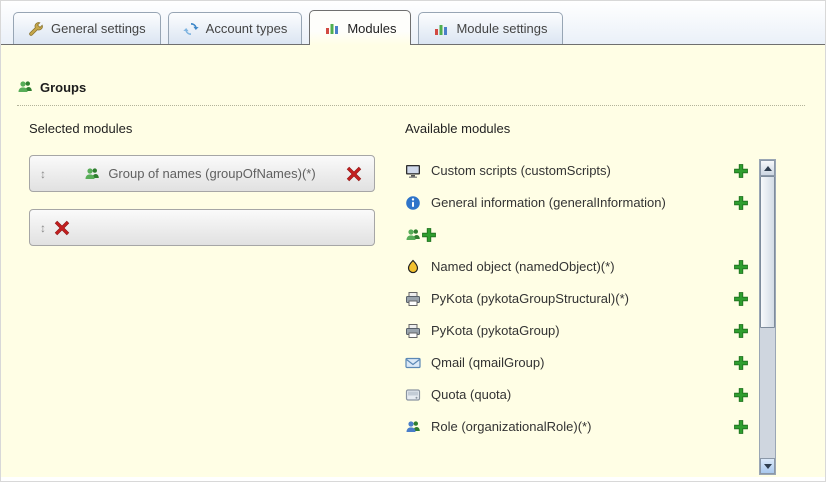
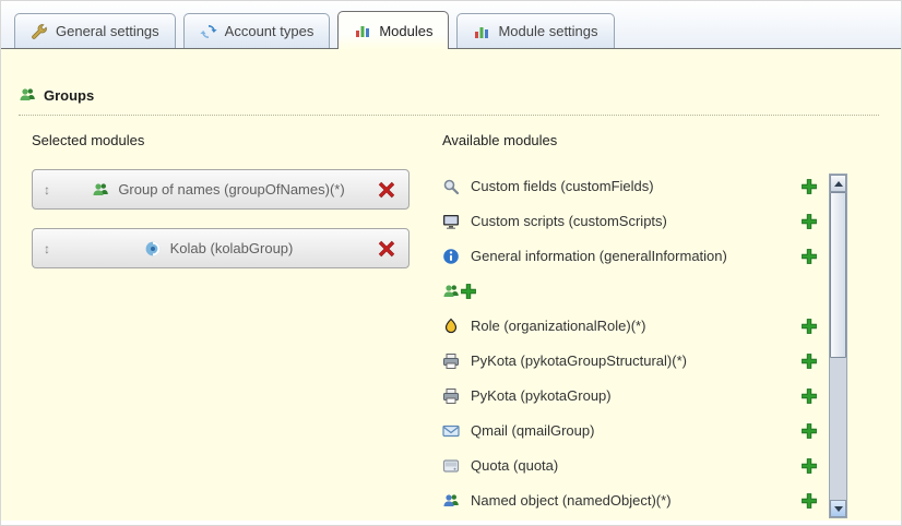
  General settings
  Account types
  Modules
  Module settings
  Groups
  Selected modules
  Available modules
  ↕
  Group of names (groupOfNames)(*)
  ↕
+ Kolab (kolabGroup)
+ Custom fields (customFields)
  Custom scripts (customScripts)
  General information (generalInformation)
- Named object (namedObject)(*)
+ Role (organizationalRole)(*)
  PyKota (pykotaGroupStructural)(*)
  PyKota (pykotaGroup)
  Qmail (qmailGroup)
  Quota (quota)
- Role (organizationalRole)(*)
+ Named object (namedObject)(*)
